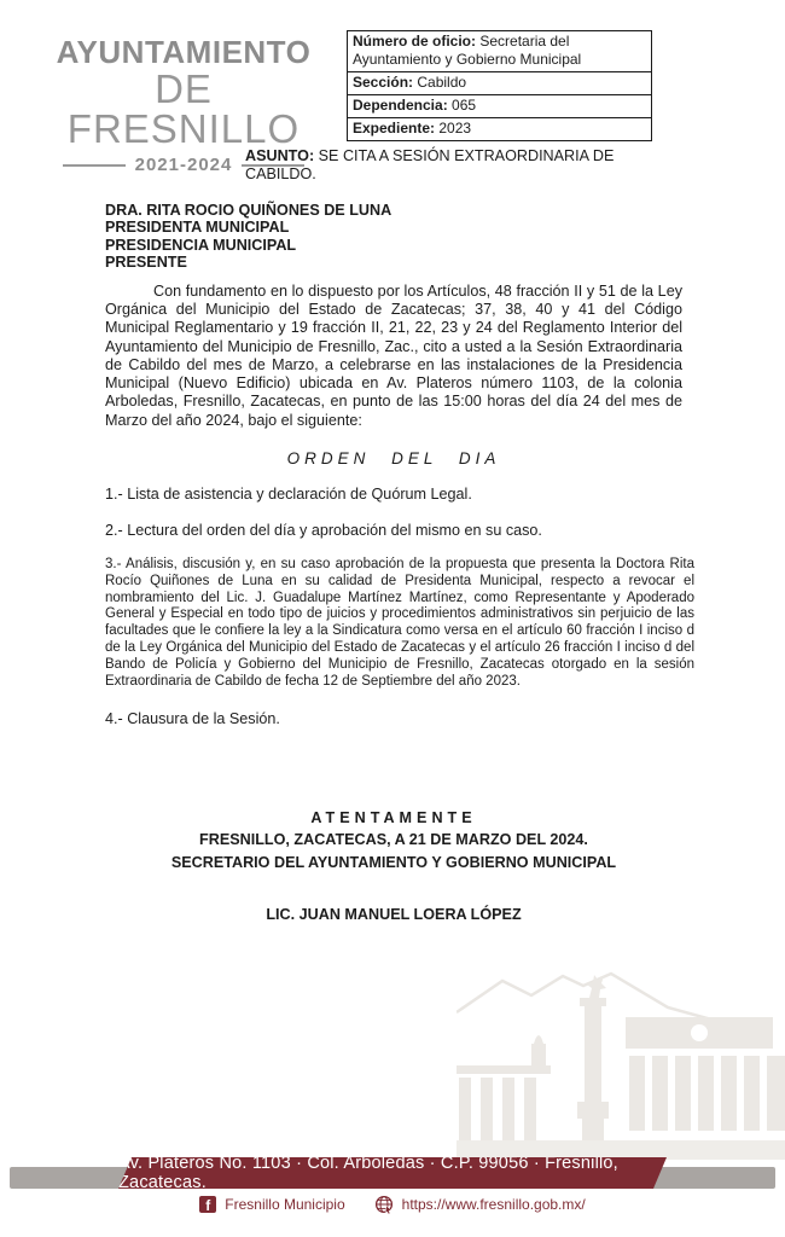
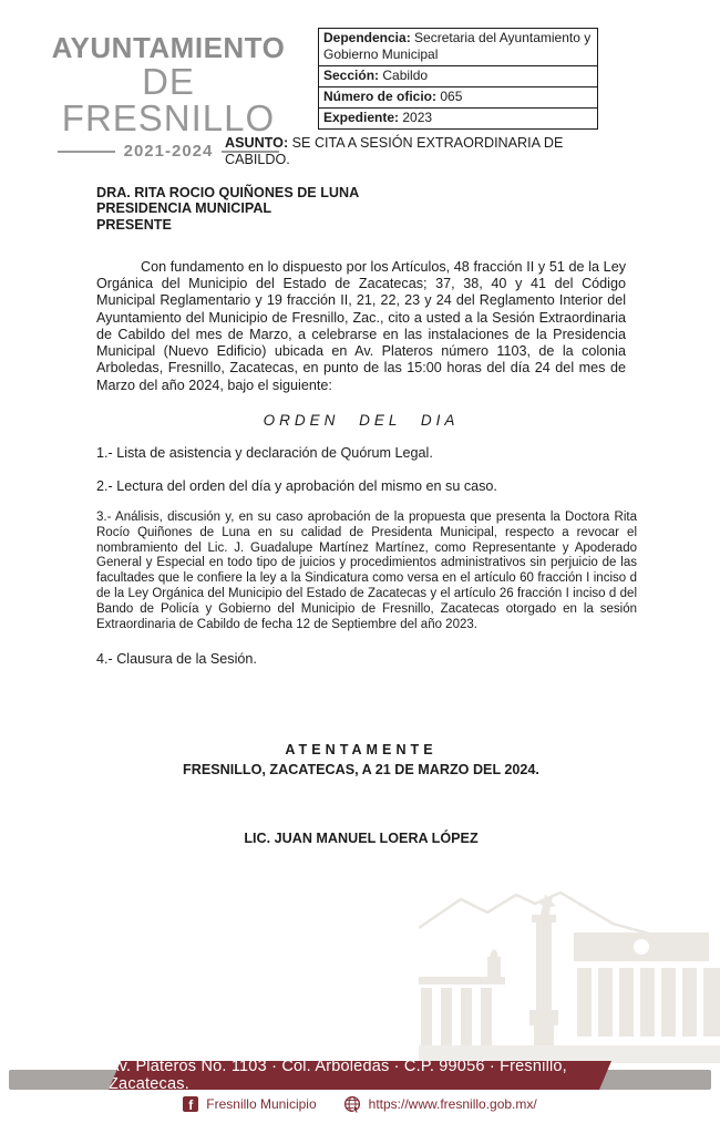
  AYUNTAMIENTO
  DE FRESNILLO
  2021-2024
- Número de oficio: Secretaria del Ayuntamiento y Gobierno Municipal
+ Dependencia: Secretaria del Ayuntamiento y Gobierno Municipal
  Sección: Cabildo
- Dependencia: 065
+ Número de oficio: 065
  Expediente: 2023
  ASUNTO: SE CITA A SESIÓN EXTRAORDINARIA DE CABILDO.
  DRA. RITA ROCIO QUIÑONES DE LUNA
- PRESIDENTA MUNICIPAL
  PRESIDENCIA MUNICIPAL
  PRESENTE
  Con fundamento en lo dispuesto por los Artículos, 48 fracción II y 51 de la Ley Orgánica del Municipio del Estado de Zacatecas; 37, 38, 40 y 41 del Código Municipal Reglamentario y 19 fracción II, 21, 22, 23 y 24 del Reglamento Interior del Ayuntamiento del Municipio de Fresnillo, Zac., cito a usted a la Sesión Extraordinaria de Cabildo del mes de Marzo, a celebrarse en las instalaciones de la Presidencia Municipal (Nuevo Edificio) ubicada en Av. Plateros número 1103, de la colonia Arboledas, Fresnillo, Zacatecas, en punto de las 15:00 horas del día 24 del mes de Marzo del año 2024, bajo el siguiente:
  ORDEN DEL DIA
  1.- Lista de asistencia y declaración de Quórum Legal.
  2.- Lectura del orden del día y aprobación del mismo en su caso.
  3.- Análisis, discusión y, en su caso aprobación de la propuesta que presenta la Doctora Rita Rocío Quiñones de Luna en su calidad de Presidenta Municipal, respecto a revocar el nombramiento del Lic. J. Guadalupe Martínez Martínez, como Representante y Apoderado General y Especial en todo tipo de juicios y procedimientos administrativos sin perjuicio de las facultades que le confiere la ley a la Sindicatura como versa en el artículo 60 fracción I inciso d de la Ley Orgánica del Municipio del Estado de Zacatecas y el artículo 26 fracción I inciso d del Bando de Policía y Gobierno del Municipio de Fresnillo, Zacatecas otorgado en la sesión Extraordinaria de Cabildo de fecha 12 de Septiembre del año 2023.
  4.- Clausura de la Sesión.
  ATENTAMENTE
  FRESNILLO, ZACATECAS, A 21 DE MARZO DEL 2024.
- SECRETARIO DEL AYUNTAMIENTO Y GOBIERNO MUNICIPAL
  LIC. JUAN MANUEL LOERA LÓPEZ
  v. Plateros No. 1103 · Col. Arboledas · C.P. 99056 · Fresnillo, Zacatecas.
  f
  Fresnillo Municipio
  https://www.fresnillo.gob.mx/
